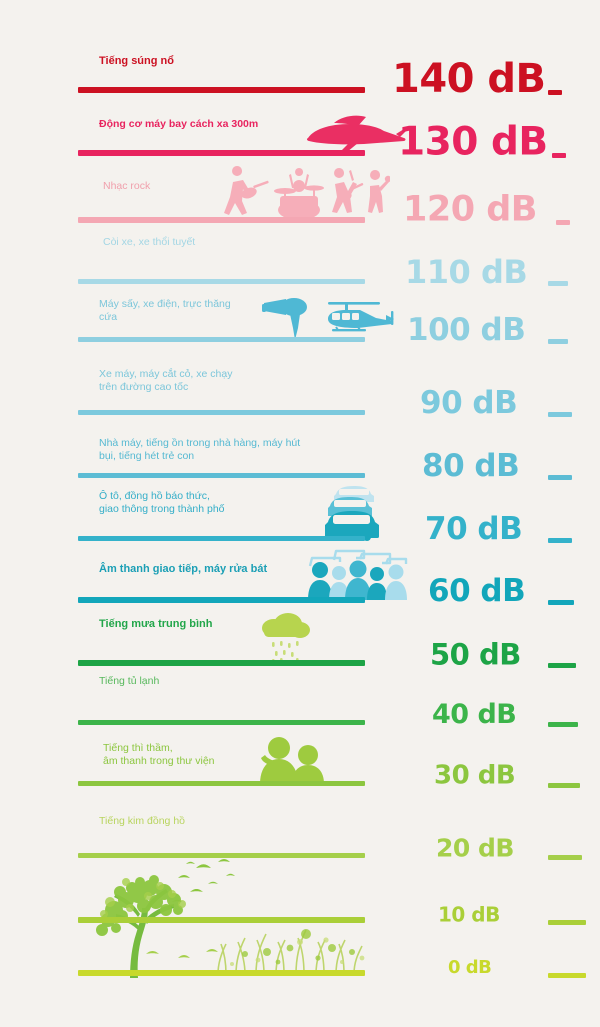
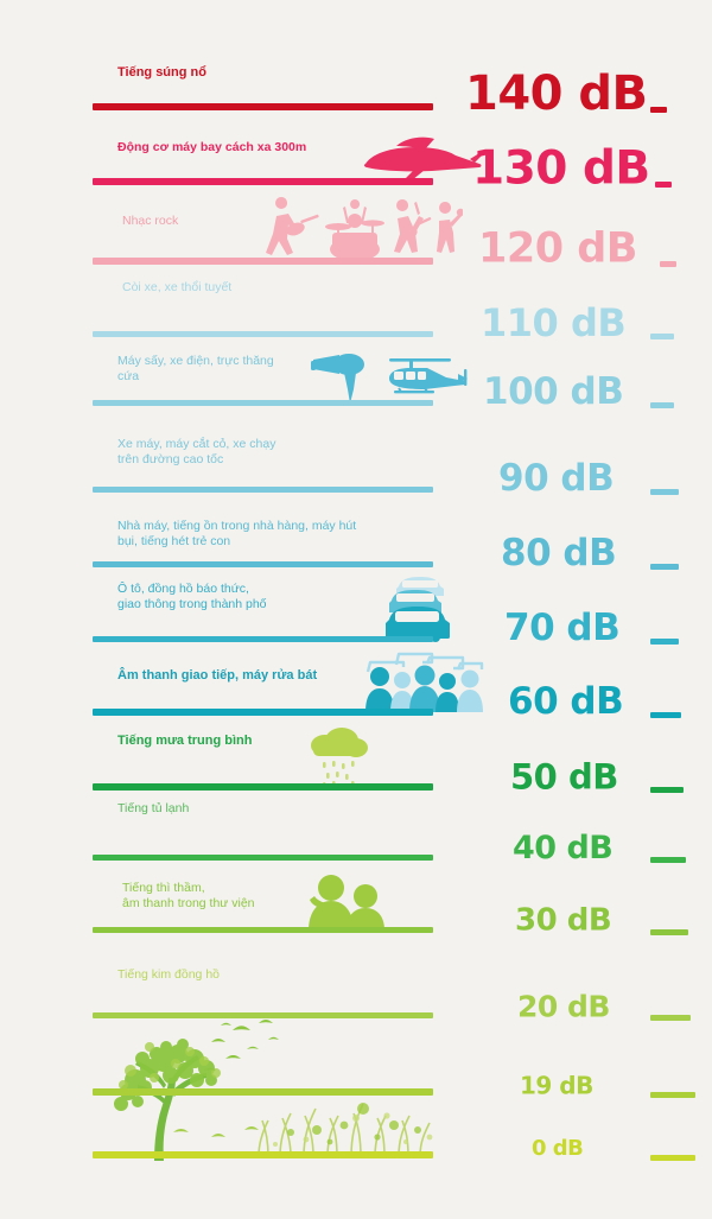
  140 dB
  130 dB
  120 dB
  110 dB
  100 dB
  90 dB
  80 dB
  70 dB
  60 dB
  50 dB
  40 dB
  30 dB
  20 dB
- 10 dB
+ 19 dB
  0 dB
  Tiếng súng nổ
  Động cơ máy bay cách xa 300m
  Nhạc rock
  Còi xe, xe thổi tuyết
  Máy sấy, xe điện, trực thăng
  cứa
  Xe máy, máy cắt cỏ, xe chạy
  trên đường cao tốc
  Nhà máy, tiếng ồn trong nhà hàng, máy hút
  bụi, tiếng hét trẻ con
  Ô tô, đồng hồ báo thức,
  giao thông trong thành phố
  Âm thanh giao tiếp, máy rửa bát
  Tiếng mưa trung bình
  Tiếng tủ lạnh
  Tiếng thì thầm,
  âm thanh trong thư viện
  Tiếng kim đồng hồ
